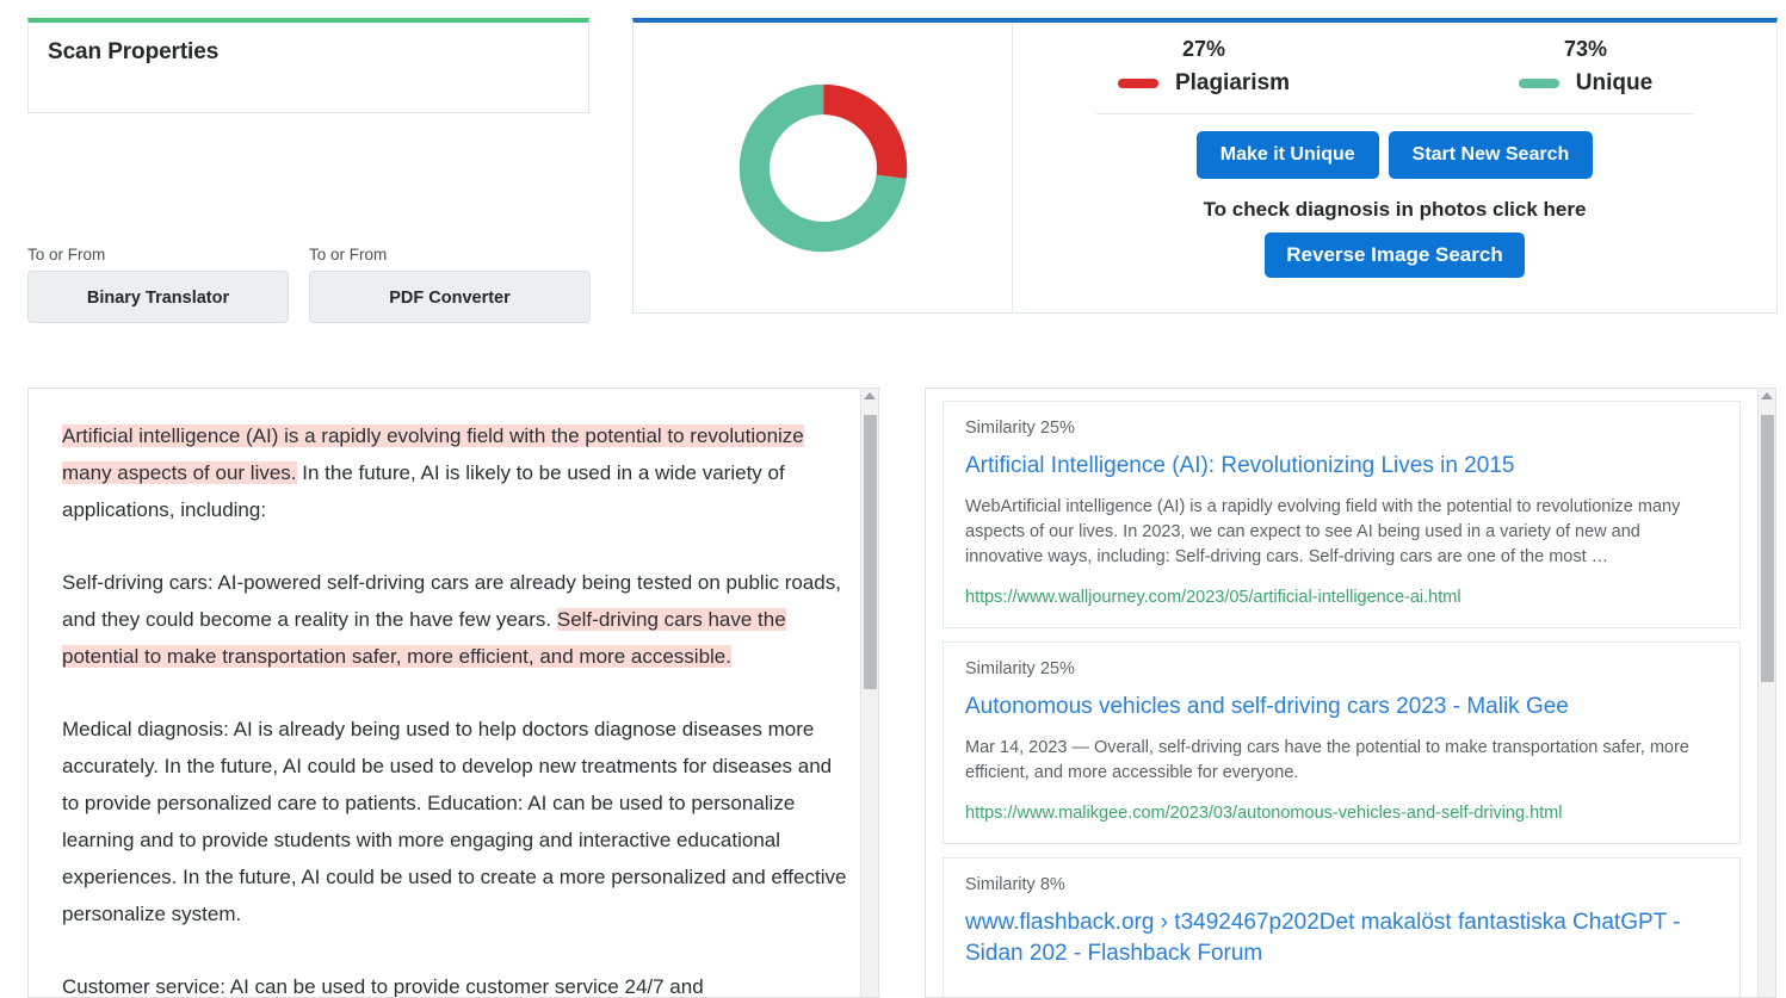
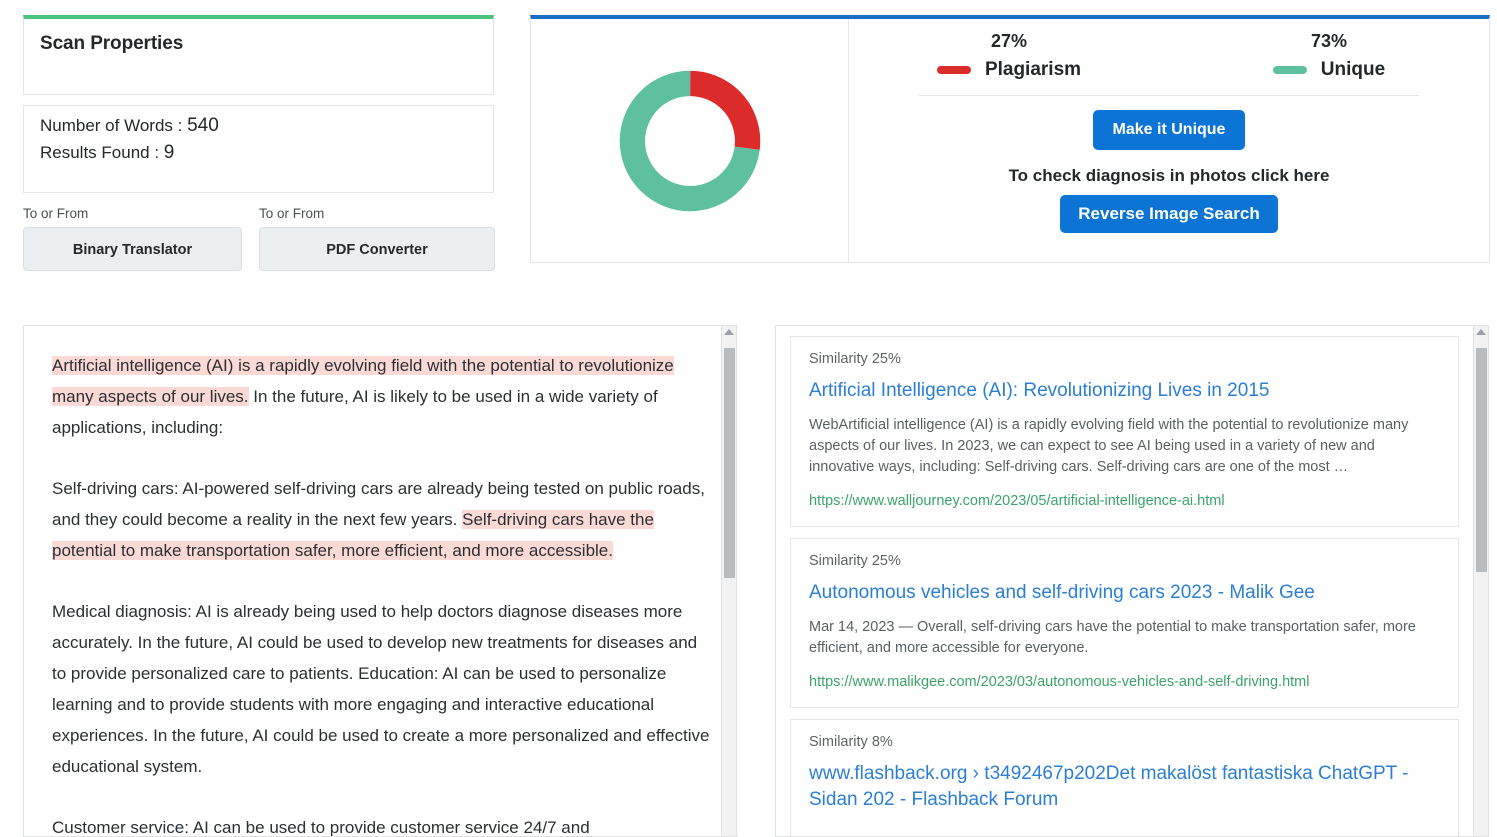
  Scan Properties
+ Number of Words : 540
+ Results Found : 9
  To or From
  Binary Translator
  To or From
  PDF Converter
  27%
  Plagiarism
  73%
  Unique
  Make it Unique
- Start New Search
  To check diagnosis in photos click here
  Reverse Image Search
  Artificial intelligence (AI) is a rapidly evolving field with the potential to revolutionize many aspects of our lives. In the future, AI is likely to be used in a wide variety of applications, including:
- Self-driving cars: AI-powered self-driving cars are already being tested on public roads, and they could become a reality in the have few years. Self-driving cars have the potential to make transportation safer, more efficient, and more accessible.
+ Self-driving cars: AI-powered self-driving cars are already being tested on public roads, and they could become a reality in the next few years. Self-driving cars have the potential to make transportation safer, more efficient, and more accessible.
- Medical diagnosis: AI is already being used to help doctors diagnose diseases more accurately. In the future, AI could be used to develop new treatments for diseases and to provide personalized care to patients. Education: AI can be used to personalize learning and to provide students with more engaging and interactive educational experiences. In the future, AI could be used to create a more personalized and effective personalize system.
+ Medical diagnosis: AI is already being used to help doctors diagnose diseases more accurately. In the future, AI could be used to develop new treatments for diseases and to provide personalized care to patients. Education: AI can be used to personalize learning and to provide students with more engaging and interactive educational experiences. In the future, AI could be used to create a more personalized and effective educational system.
  Customer service: AI can be used to provide customer service 24/7 and
  Similarity 25%
  Artificial Intelligence (AI): Revolutionizing Lives in 2015
  WebArtificial intelligence (AI) is a rapidly evolving field with the potential to revolutionize many aspects of our lives. In 2023, we can expect to see AI being used in a variety of new and innovative ways, including: Self-driving cars. Self-driving cars are one of the most …
  https://www.walljourney.com/2023/05/artificial-intelligence-ai.html
  Similarity 25%
  Autonomous vehicles and self-driving cars 2023 - Malik Gee
  Mar 14, 2023 — Overall, self-driving cars have the potential to make transportation safer, more efficient, and more accessible for everyone.
  https://www.malikgee.com/2023/03/autonomous-vehicles-and-self-driving.html
  Similarity 8%
  www.flashback.org › t3492467p202Det makalöst fantastiska ChatGPT - Sidan 202 - Flashback Forum
